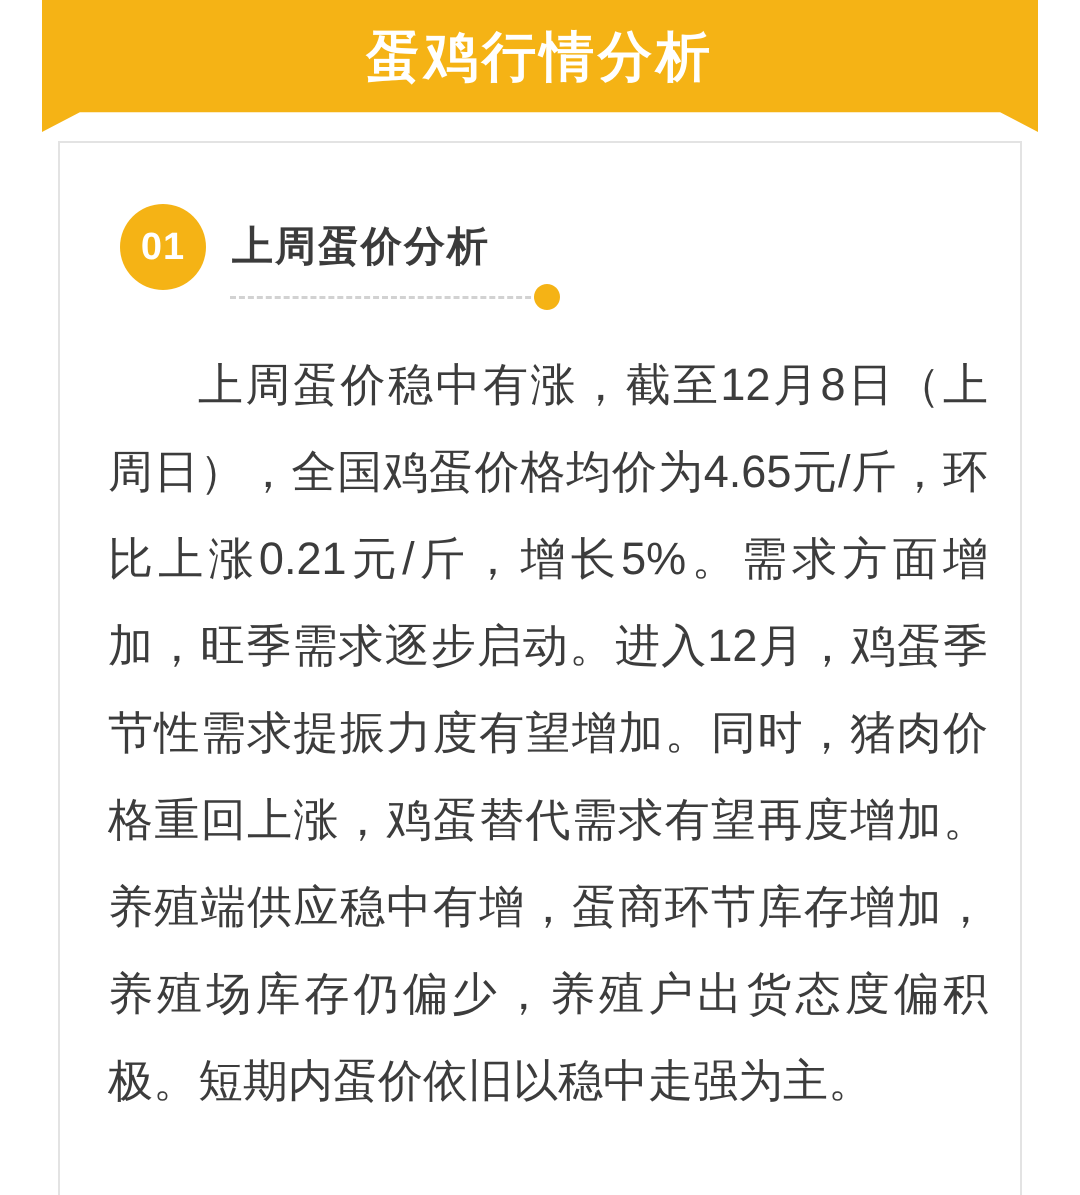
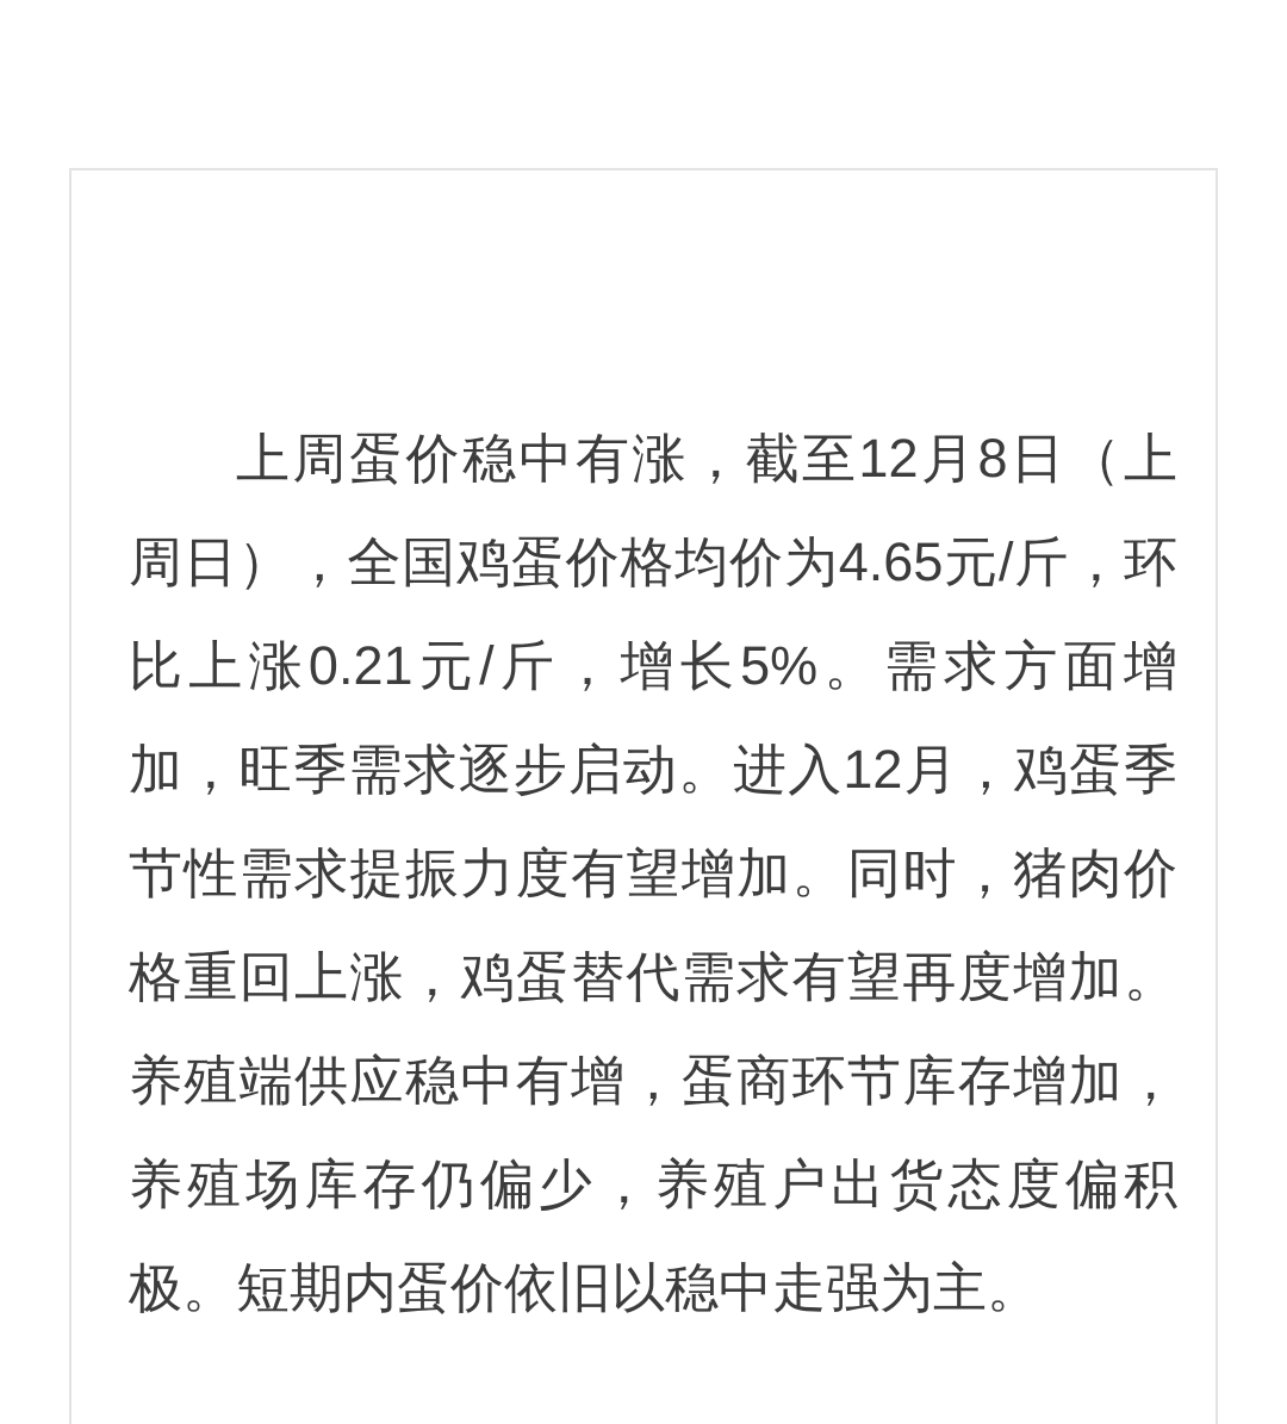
- 蛋鸡行情分析
- 01
- 上周蛋价分析
  上周蛋价稳中有涨，截至12月8日（上周日），全国鸡蛋价格均价为4.65元/斤，环比上涨0.21元/斤，增长5%。需求方面增加，旺季需求逐步启动。进入12月，鸡蛋季节性需求提振力度有望增加。同时，猪肉价格重回上涨，鸡蛋替代需求有望再度增加。养殖端供应稳中有增，蛋商环节库存增加，养殖场库存仍偏少，养殖户出货态度偏积极。短期内蛋价依旧以稳中走强为主。
